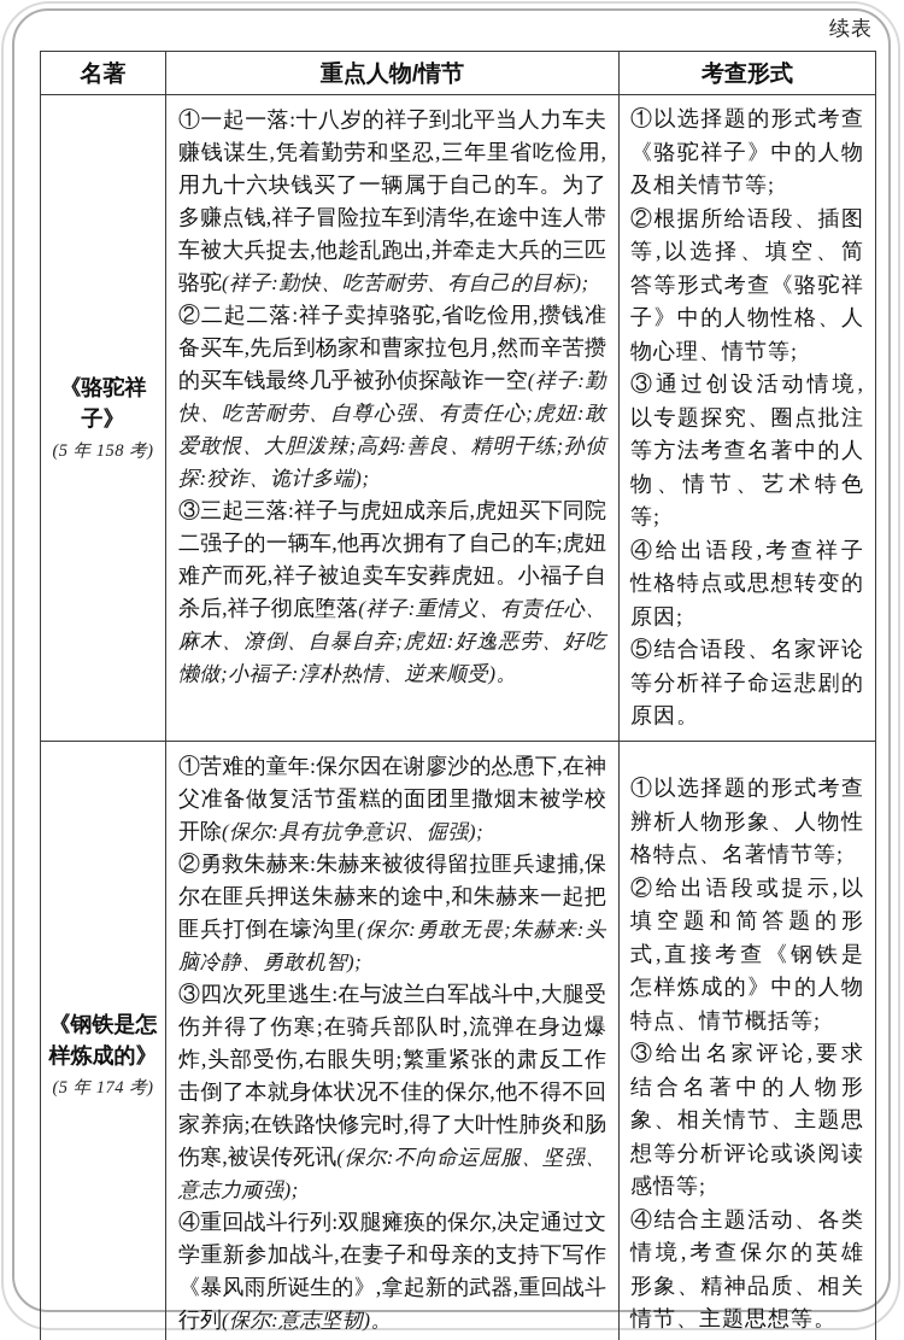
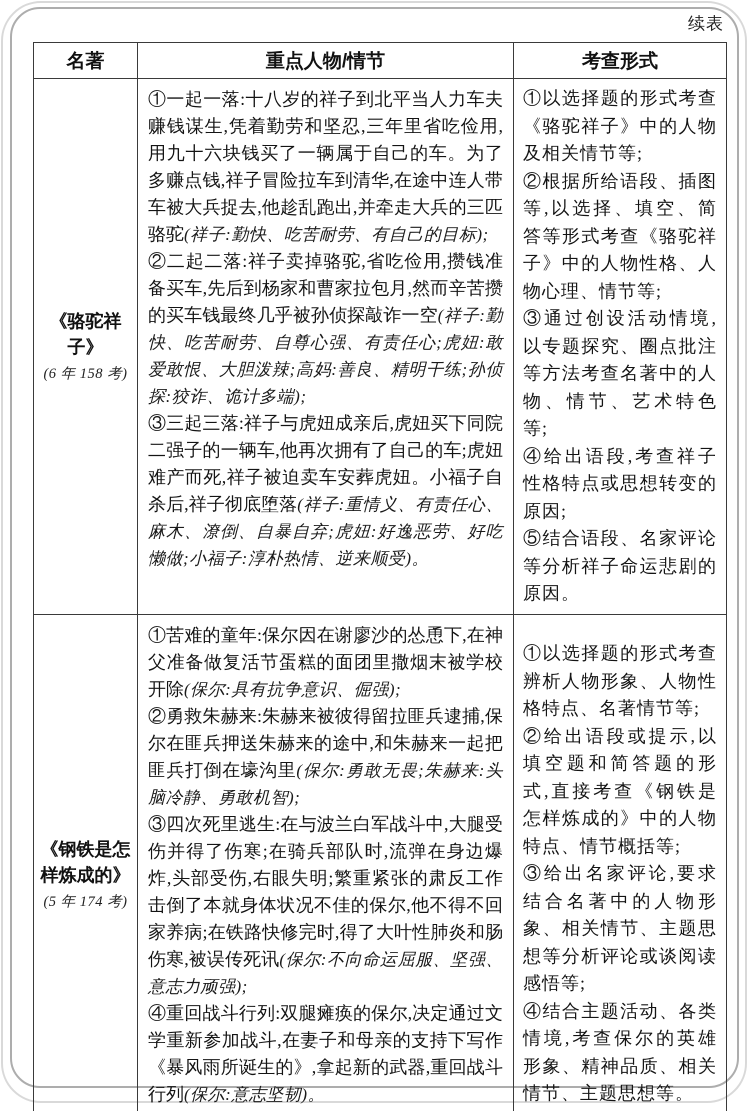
  续表
  名著	重点人物/情节	考查形式
- 《骆驼祥子》 (5 年 158 考)	①一起一落:十八岁的祥子到北平当人力车夫赚钱谋生,凭着勤劳和坚忍,三年里省吃俭用,用九十六块钱买了一辆属于自己的车。为了多赚点钱,祥子冒险拉车到清华,在途中连人带车被大兵捉去,他趁乱跑出,并牵走大兵的三匹骆驼(祥子:勤快、吃苦耐劳、有自己的目标);②二起二落:祥子卖掉骆驼,省吃俭用,攒钱准备买车,先后到杨家和曹家拉包月,然而辛苦攒的买车钱最终几乎被孙侦探敲诈一空(祥子:勤快、吃苦耐劳、自尊心强、有责任心;虎妞:敢爱敢恨、大胆泼辣;高妈:善良、精明干练;孙侦探:狡诈、诡计多端);③三起三落:祥子与虎妞成亲后,虎妞买下同院二强子的一辆车,他再次拥有了自己的车;虎妞难产而死,祥子被迫卖车安葬虎妞。小福子自杀后,祥子彻底堕落(祥子:重情义、有责任心、麻木、潦倒、自暴自弃;虎妞:好逸恶劳、好吃懒做;小福子:淳朴热情、逆来顺受)。	①以选择题的形式考查《骆驼祥子》中的人物及相关情节等;②根据所给语段、插图等,以选择、填空、简答等形式考查《骆驼祥子》中的人物性格、人物心理、情节等;③通过创设活动情境,以专题探究、圈点批注等方法考查名著中的人物、情节、艺术特色等;④给出语段,考查祥子性格特点或思想转变的原因;⑤结合语段、名家评论等分析祥子命运悲剧的原因。
+ 《骆驼祥子》 (6 年 158 考)	①一起一落:十八岁的祥子到北平当人力车夫赚钱谋生,凭着勤劳和坚忍,三年里省吃俭用,用九十六块钱买了一辆属于自己的车。为了多赚点钱,祥子冒险拉车到清华,在途中连人带车被大兵捉去,他趁乱跑出,并牵走大兵的三匹骆驼(祥子:勤快、吃苦耐劳、有自己的目标);②二起二落:祥子卖掉骆驼,省吃俭用,攒钱准备买车,先后到杨家和曹家拉包月,然而辛苦攒的买车钱最终几乎被孙侦探敲诈一空(祥子:勤快、吃苦耐劳、自尊心强、有责任心;虎妞:敢爱敢恨、大胆泼辣;高妈:善良、精明干练;孙侦探:狡诈、诡计多端);③三起三落:祥子与虎妞成亲后,虎妞买下同院二强子的一辆车,他再次拥有了自己的车;虎妞难产而死,祥子被迫卖车安葬虎妞。小福子自杀后,祥子彻底堕落(祥子:重情义、有责任心、麻木、潦倒、自暴自弃;虎妞:好逸恶劳、好吃懒做;小福子:淳朴热情、逆来顺受)。	①以选择题的形式考查《骆驼祥子》中的人物及相关情节等;②根据所给语段、插图等,以选择、填空、简答等形式考查《骆驼祥子》中的人物性格、人物心理、情节等;③通过创设活动情境,以专题探究、圈点批注等方法考查名著中的人物、情节、艺术特色等;④给出语段,考查祥子性格特点或思想转变的原因;⑤结合语段、名家评论等分析祥子命运悲剧的原因。
  《钢铁是怎样炼成的》 (5 年 174 考)	①苦难的童年:保尔因在谢廖沙的怂恿下,在神父准备做复活节蛋糕的面团里撒烟末被学校开除(保尔:具有抗争意识、倔强);②勇救朱赫来:朱赫来被彼得留拉匪兵逮捕,保尔在匪兵押送朱赫来的途中,和朱赫来一起把匪兵打倒在壕沟里(保尔:勇敢无畏;朱赫来:头脑冷静、勇敢机智);③四次死里逃生:在与波兰白军战斗中,大腿受伤并得了伤寒;在骑兵部队时,流弹在身边爆炸,头部受伤,右眼失明;繁重紧张的肃反工作击倒了本就身体状况不佳的保尔,他不得不回家养病;在铁路快修完时,得了大叶性肺炎和肠伤寒,被误传死讯(保尔:不向命运屈服、坚强、意志力顽强);④重回战斗行列:双腿瘫痪的保尔,决定通过文学重新参加战斗,在妻子和母亲的支持下写作《暴风雨所诞生的》,拿起新的武器,重回战斗行列(保尔:意志坚韧)。	①以选择题的形式考查辨析人物形象、人物性格特点、名著情节等;②给出语段或提示,以填空题和简答题的形式,直接考查《钢铁是怎样炼成的》中的人物特点、情节概括等;③给出名家评论,要求结合名著中的人物形象、相关情节、主题思想等分析评论或谈阅读感悟等;④结合主题活动、各类情境,考查保尔的英雄形象、精神品质、相关情节、主题思想等。
